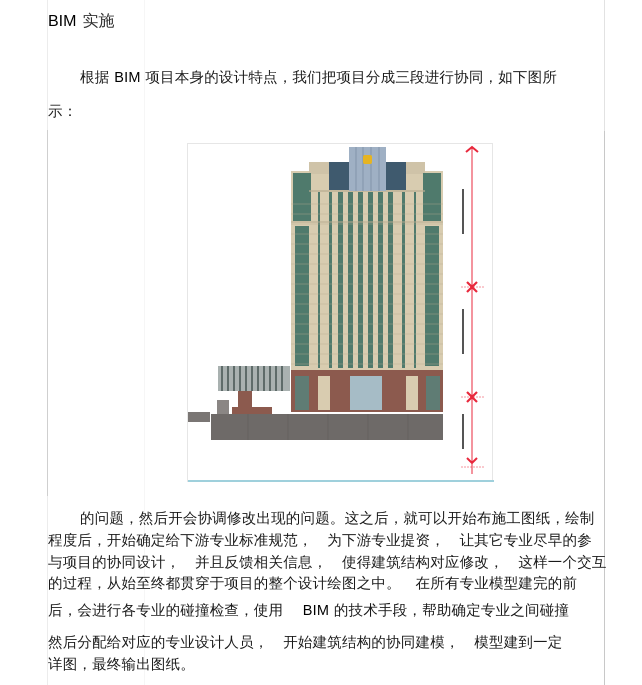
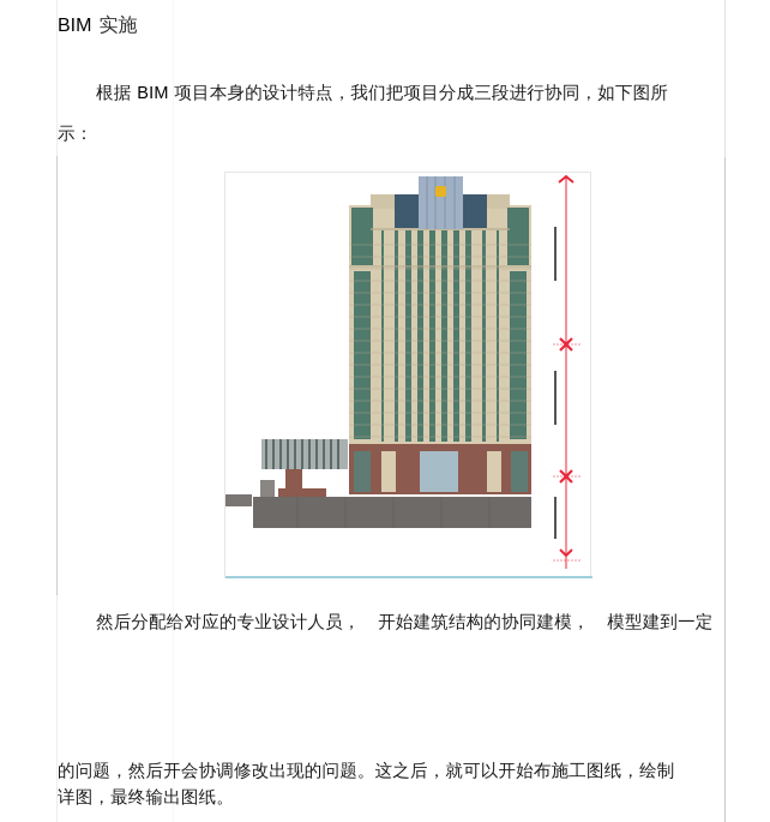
  BIM 实施
  根据 BIM 项目本身的设计特点，我们把项目分成三段进行协同，如下图所
  示：
- 的问题，然后开会协调修改出现的问题。这之后，就可以开始布施工图纸，绘制
+ 然后分配给对应的专业设计人员， 开始建筑结构的协同建模， 模型建到一定
- 程度后，开始确定给下游专业标准规范， 为下游专业提资， 让其它专业尽早的参
- 与项目的协同设计， 并且反馈相关信息， 使得建筑结构对应修改， 这样一个交互
- 的过程，从始至终都贯穿于项目的整个设计绘图之中。 在所有专业模型建完的前
- 后，会进行各专业的碰撞检查，使用 BIM 的技术手段，帮助确定专业之间碰撞
- 然后分配给对应的专业设计人员， 开始建筑结构的协同建模， 模型建到一定
+ 的问题，然后开会协调修改出现的问题。这之后，就可以开始布施工图纸，绘制
  详图，最终输出图纸。
